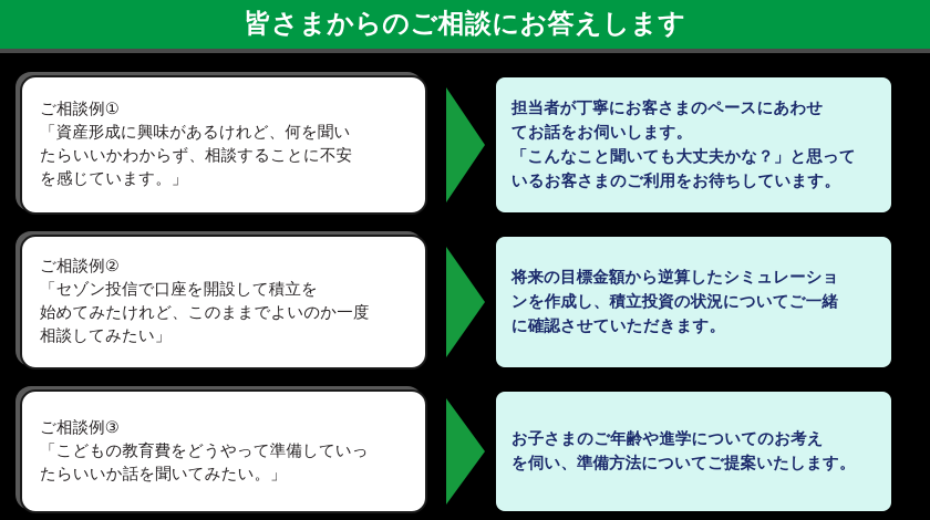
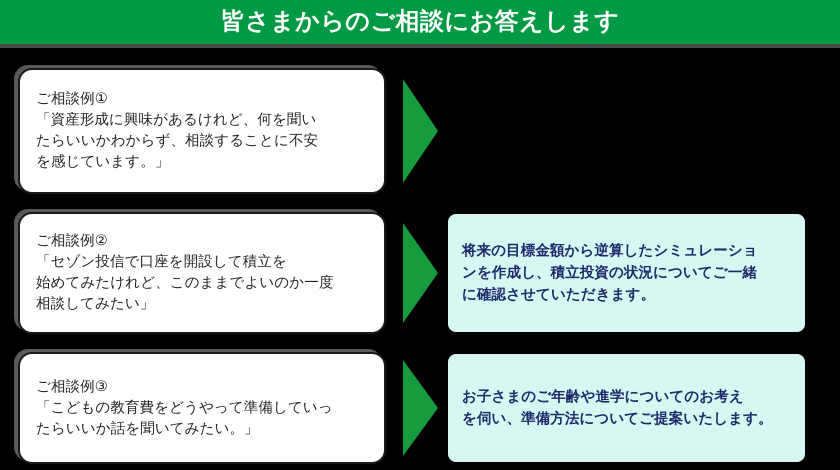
  皆さまからのご相談にお答えします
  ご相談例①
  「資産形成に興味があるけれど、何を聞い
  たらいいかわからず、相談することに不安
  を感じています。」
- 担当者が丁寧にお客さまのペースにあわせ
- てお話をお伺いします。
- 「こんなこと聞いても大丈夫かな？」と思って
- いるお客さまのご利用をお待ちしています。
  ご相談例②
  「セゾン投信で口座を開設して積立を
  始めてみたけれど、このままでよいのか一度
  相談してみたい」
  将来の目標金額から逆算したシミュレーショ
  ンを作成し、積立投資の状況についてご一緒
  に確認させていただきます。
  ご相談例③
  「こどもの教育費をどうやって準備していっ
  たらいいか話を聞いてみたい。」
  お子さまのご年齢や進学についてのお考え
  を伺い、準備方法についてご提案いたします。
